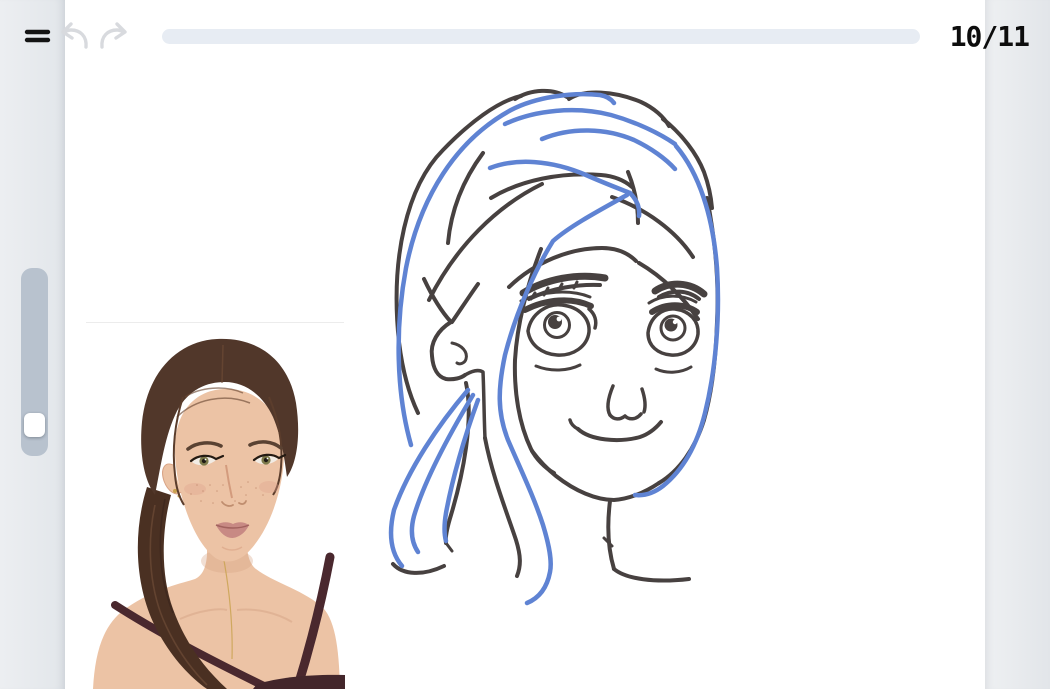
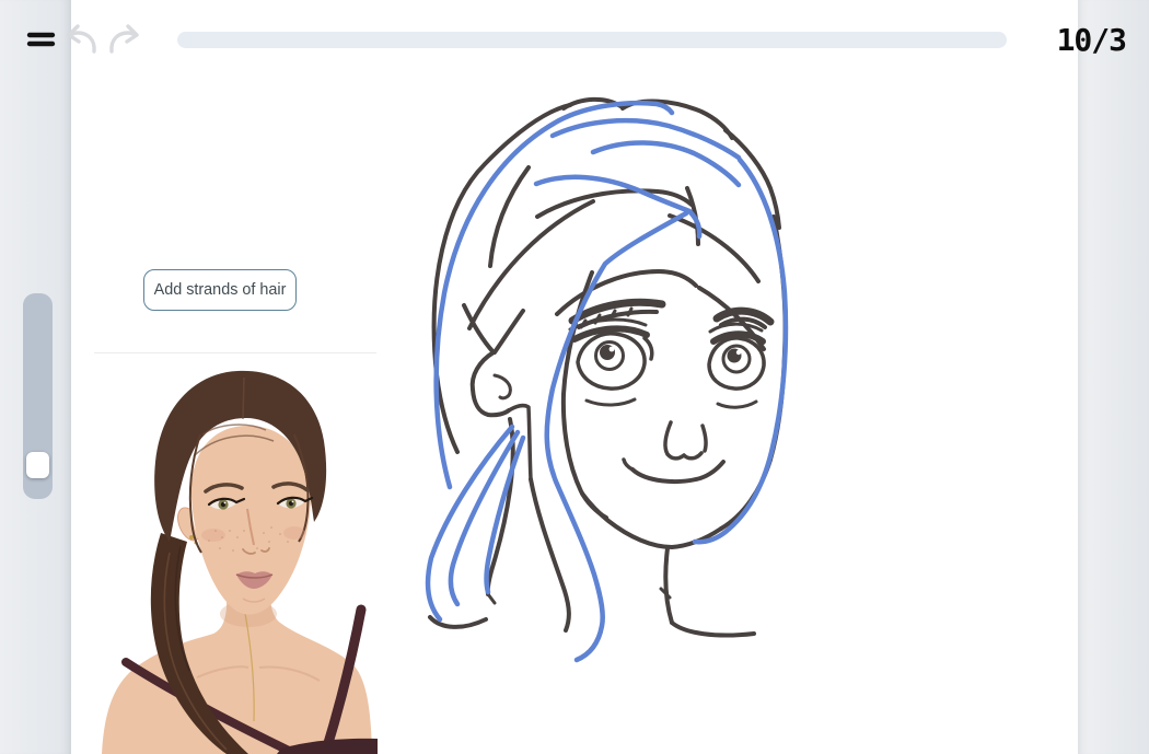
- 10/11
+ 10/3
+ Add strands of hair
